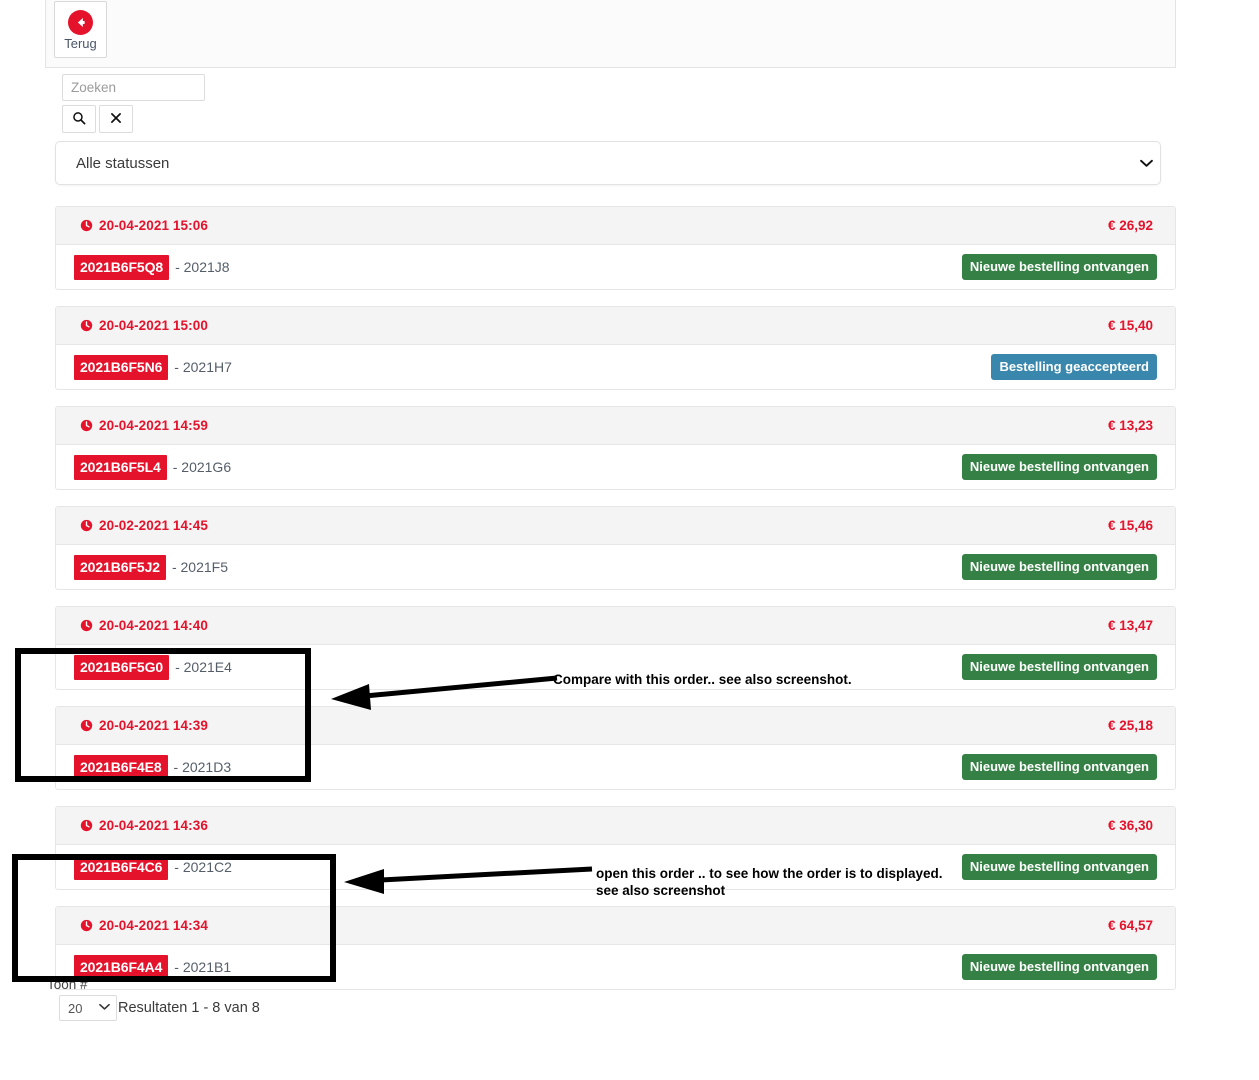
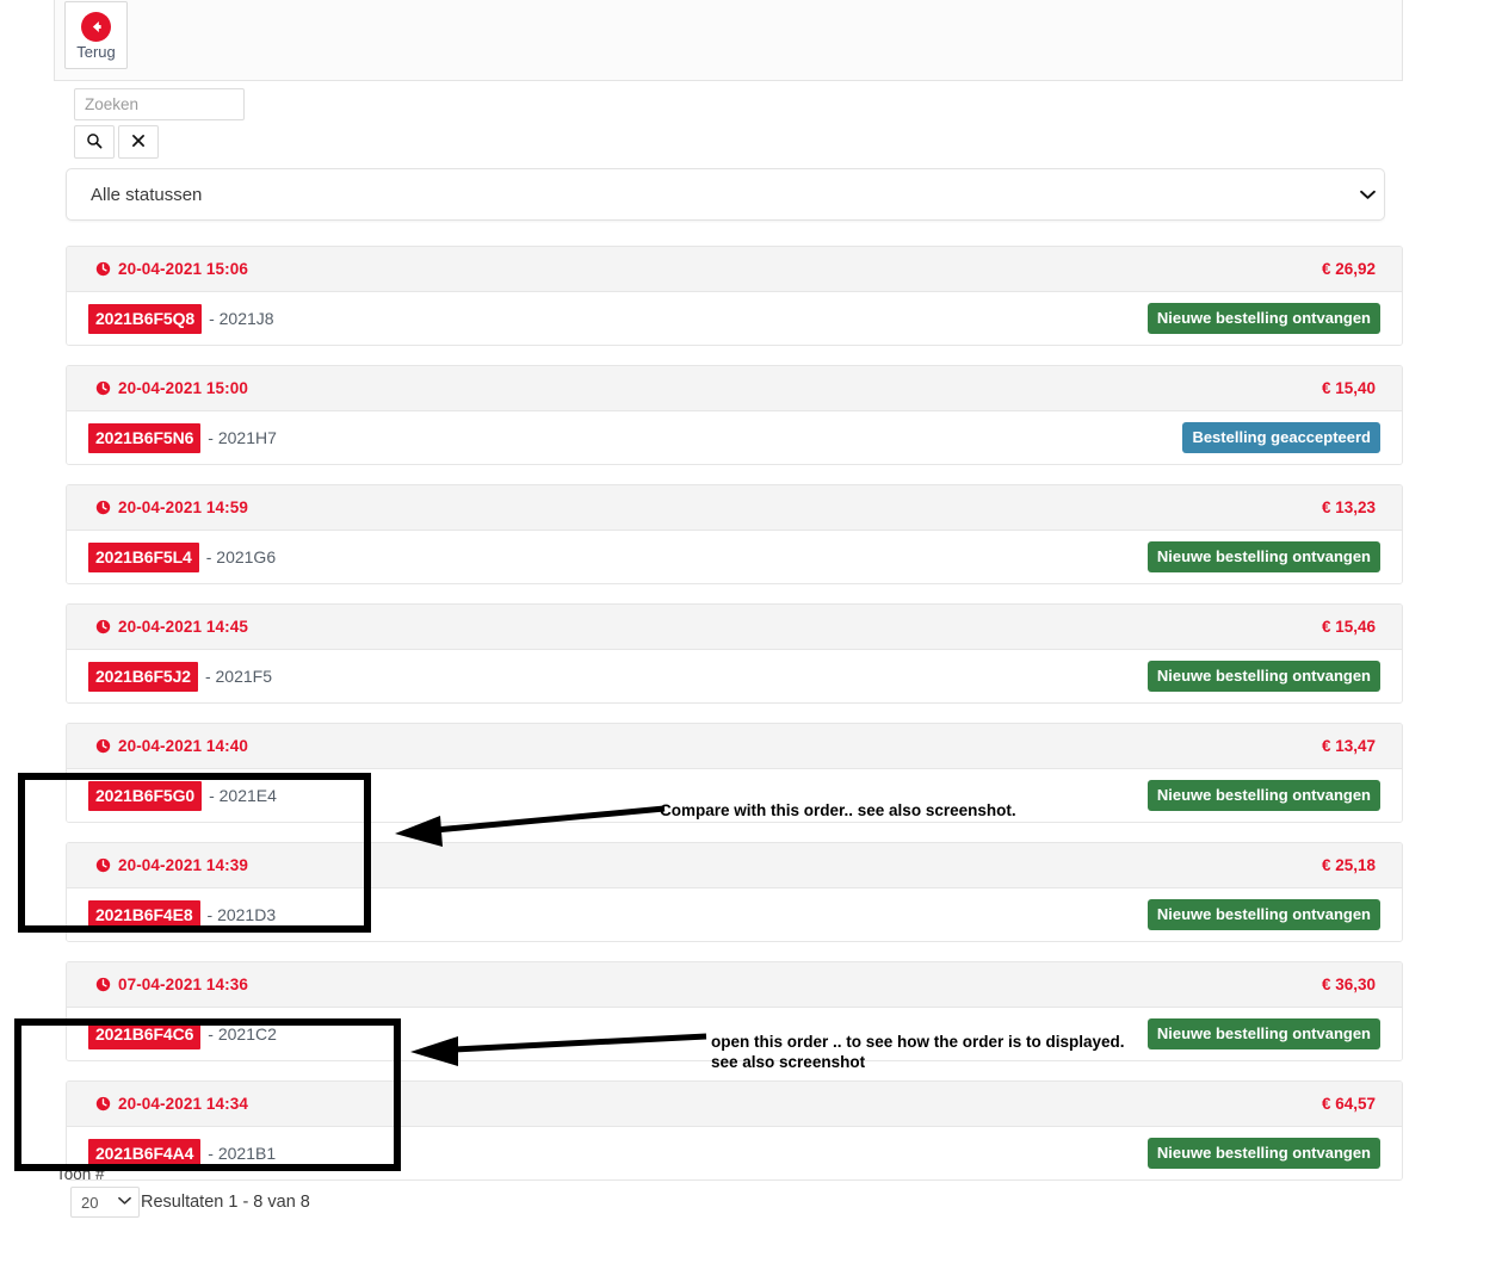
  Terug
  Zoeken
  Alle statussen
  20-04-2021 15:06
  € 26,92
  2021B6F5Q8
  - 2021J8
  Nieuwe bestelling ontvangen
  20-04-2021 15:00
  € 15,40
  2021B6F5N6
  - 2021H7
  Bestelling geaccepteerd
  20-04-2021 14:59
  € 13,23
  2021B6F5L4
  - 2021G6
  Nieuwe bestelling ontvangen
- 20-02-2021 14:45
+ 20-04-2021 14:45
  € 15,46
  2021B6F5J2
  - 2021F5
  Nieuwe bestelling ontvangen
  20-04-2021 14:40
  € 13,47
  2021B6F5G0
  - 2021E4
  Nieuwe bestelling ontvangen
  20-04-2021 14:39
  € 25,18
  2021B6F4E8
  - 2021D3
  Nieuwe bestelling ontvangen
- 20-04-2021 14:36
+ 07-04-2021 14:36
  € 36,30
  2021B6F4C6
  - 2021C2
  Nieuwe bestelling ontvangen
  20-04-2021 14:34
  € 64,57
  2021B6F4A4
  - 2021B1
  Nieuwe bestelling ontvangen
  Toon #
  20
  Resultaten 1 - 8 van 8
  Compare with this order.. see also screenshot.
  open this order .. to see how the order is to displayed.
  see also screenshot
